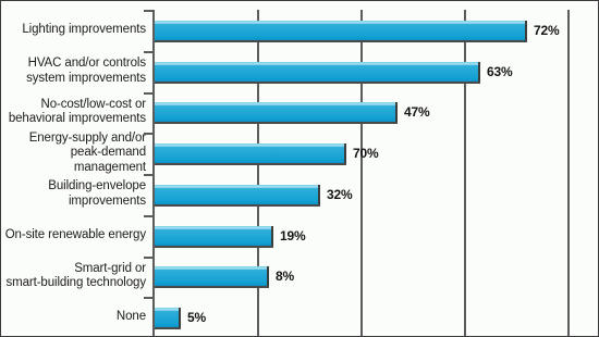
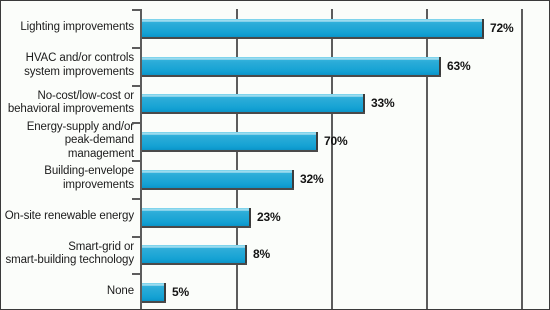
  Lighting improvements
  72%
  HVAC and/or controls
  system improvements
  63%
  No-cost/low-cost or
  behavioral improvements
- 47%
+ 33%
  Energy-supply and/or
  peak-demand management
  70%
  Building-envelope
  improvements
  32%
  On-site renewable energy
- 19%
+ 23%
  Smart-grid or
  smart-building technology
  8%
  None
  5%
